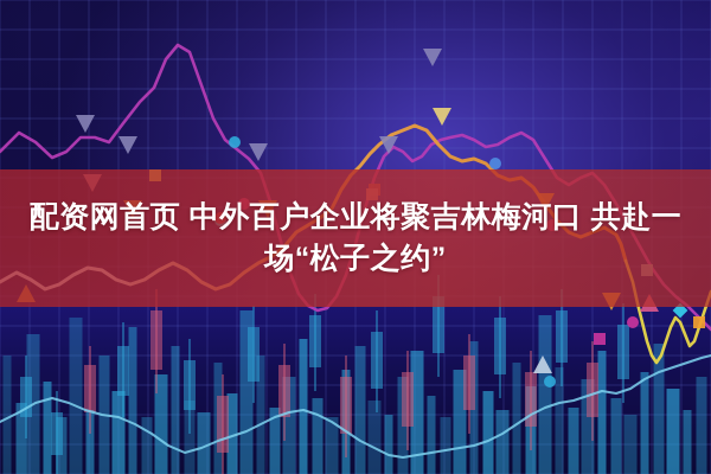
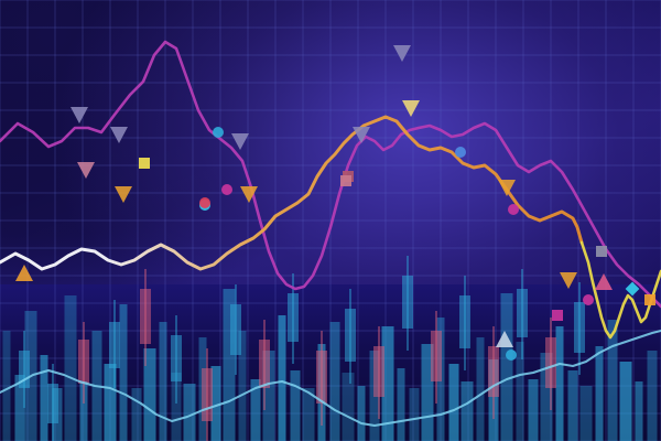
- 配资网首页 中外百户企业将聚吉林梅河口 共赴一
- 场“松子之约”
